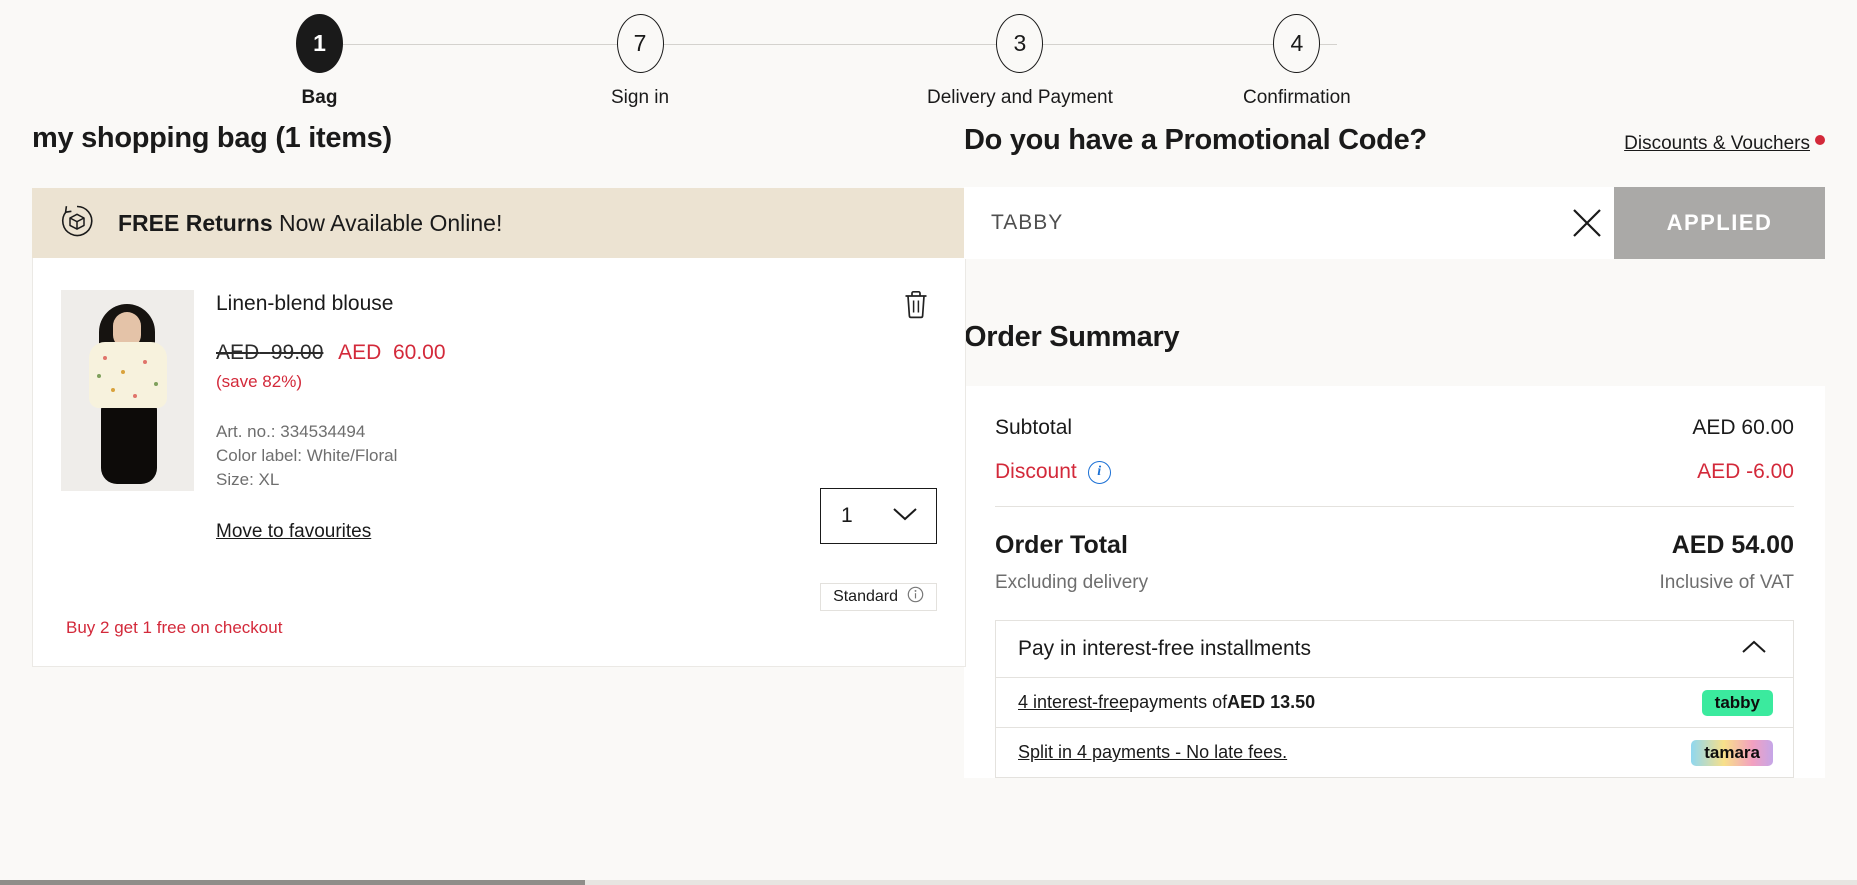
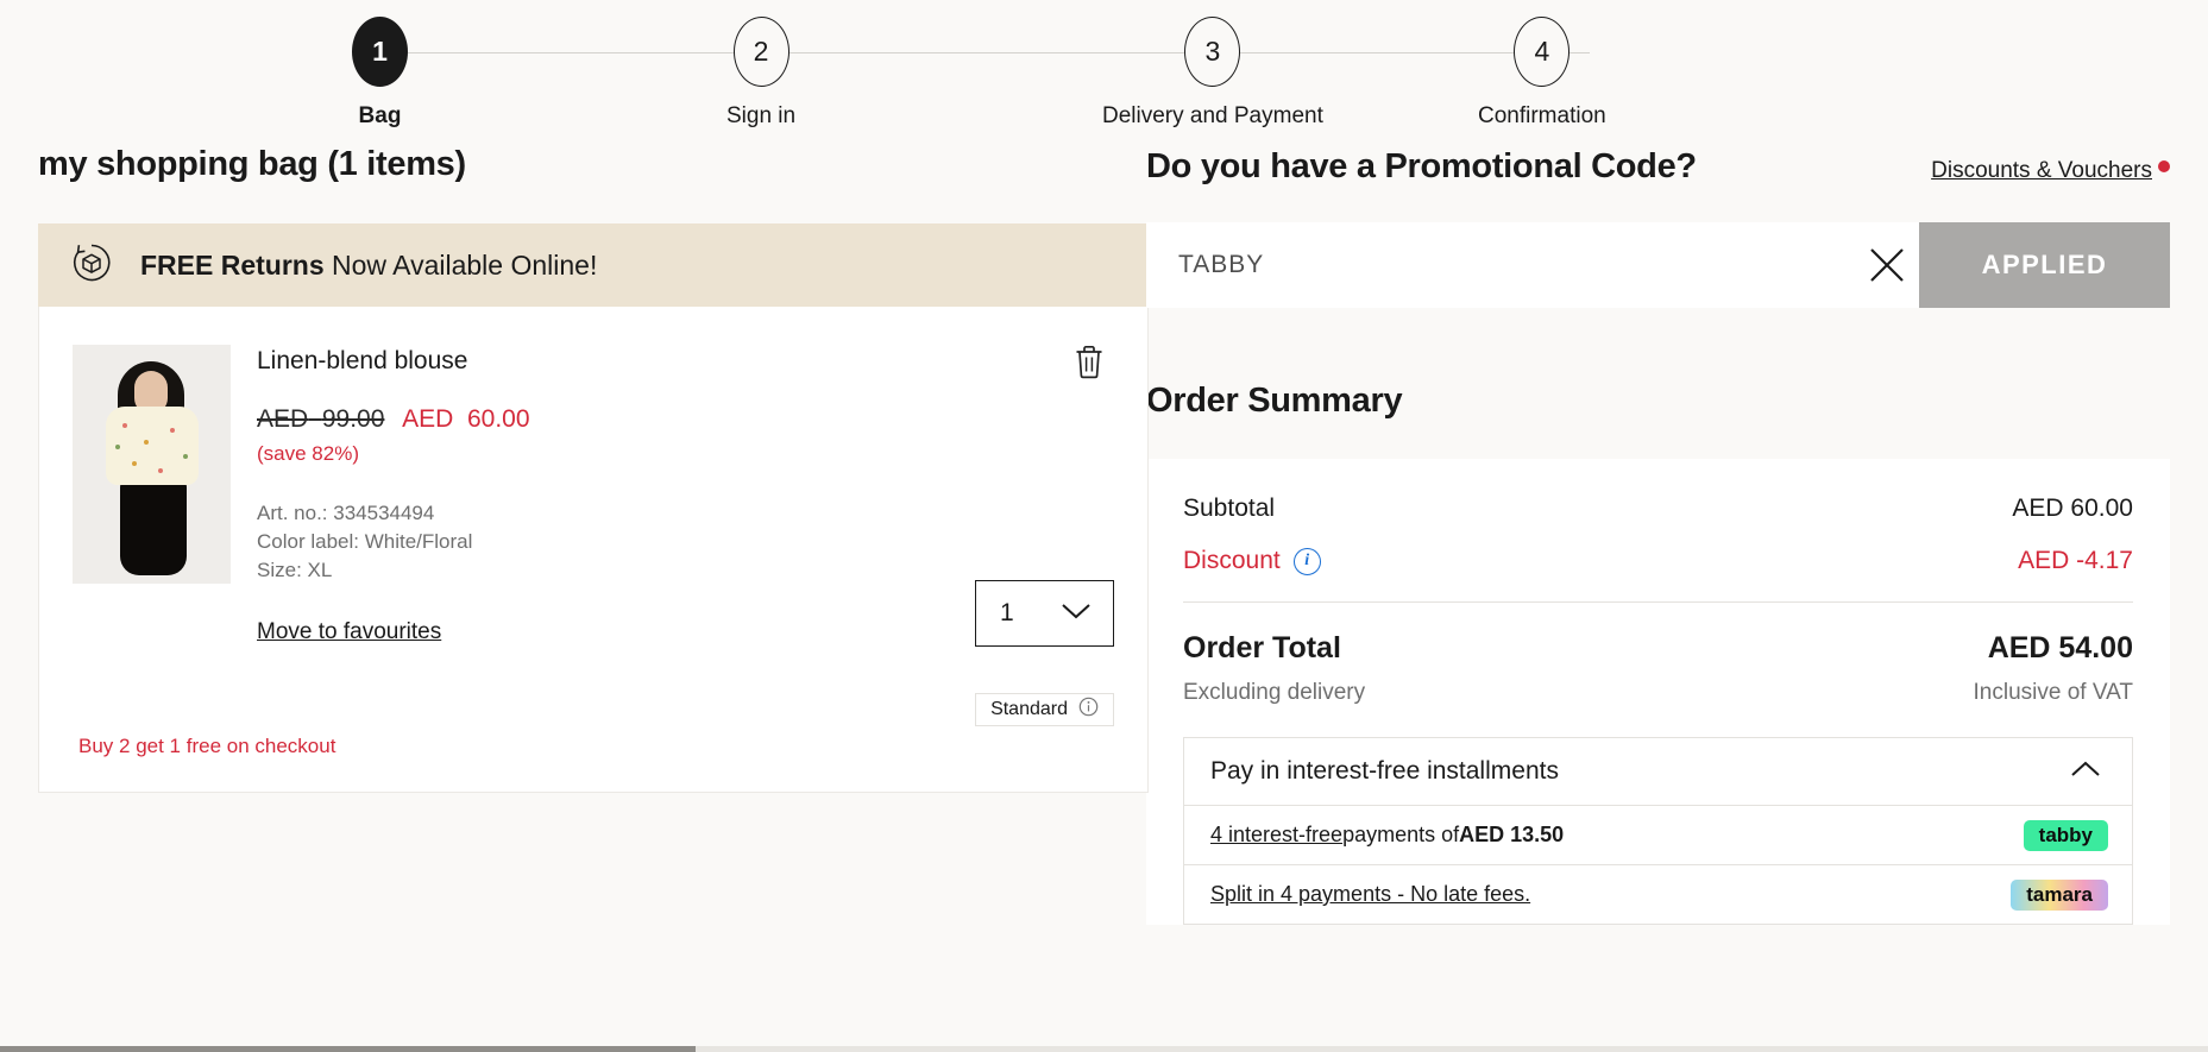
  1
  Bag
- 7
+ 2
  Sign in
  3
  Delivery and Payment
  4
  Confirmation
  my shopping bag (1 items)
  FREE Returns Now Available Online!
  Linen-blend blouse
  AED 99.00 AED 60.00
  (save 82%)
  Art. no.: 334534494
  Color label: White/Floral
  Size: XL
  Move to favourites
  1
  Standard
  Buy 2 get 1 free on checkout
  Do you have a Promotional Code?
  Discounts & Vouchers
  TABBY
  APPLIED
  Order Summary
  Subtotal
  AED 60.00
  Discount
  i
- AED -6.00
+ AED -4.17
  Order Total
  AED 54.00
  Excluding delivery
  Inclusive of VAT
  Pay in interest-free installments
  4 interest-free
  payments of
  AED 13.50
  tabby
  Split in 4 payments - No late fees.
  tamara
